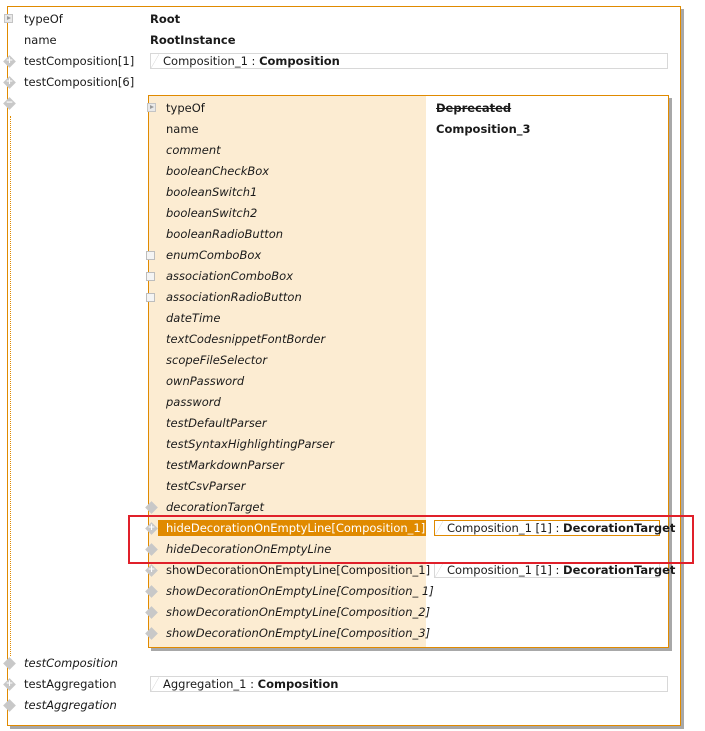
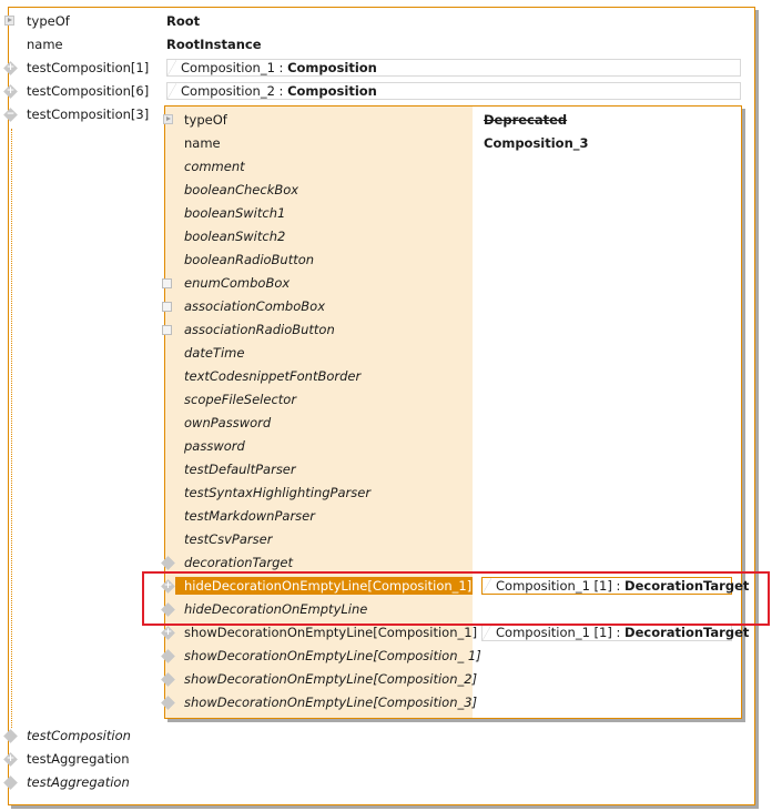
  typeOf
  Root
  name
  RootInstance
  testComposition[1]
  Composition_1 : Composition
  testComposition[6]
+ Composition_2 : Composition
+ testComposition[3]
  typeOf
  Deprecated
  name
  Composition_3
  comment
  booleanCheckBox
  booleanSwitch1
  booleanSwitch2
  booleanRadioButton
  enumComboBox
  associationComboBox
  associationRadioButton
  dateTime
  textCodesnippetFontBorder
  scopeFileSelector
  ownPassword
  password
  testDefaultParser
  testSyntaxHighlightingParser
  testMarkdownParser
  testCsvParser
  decorationTarget
  hideDecorationOnEmptyLine[Composition_1]
  Composition_1 [1] : DecorationTarget
  hideDecorationOnEmptyLine
  showDecorationOnEmptyLine[Composition_1]
  Composition_1 [1] : DecorationTarget
  showDecorationOnEmptyLine[Composition_ 1]
  showDecorationOnEmptyLine[Composition_2]
  showDecorationOnEmptyLine[Composition_3]
  testComposition
  testAggregation
- Aggregation_1 : Composition
  testAggregation
